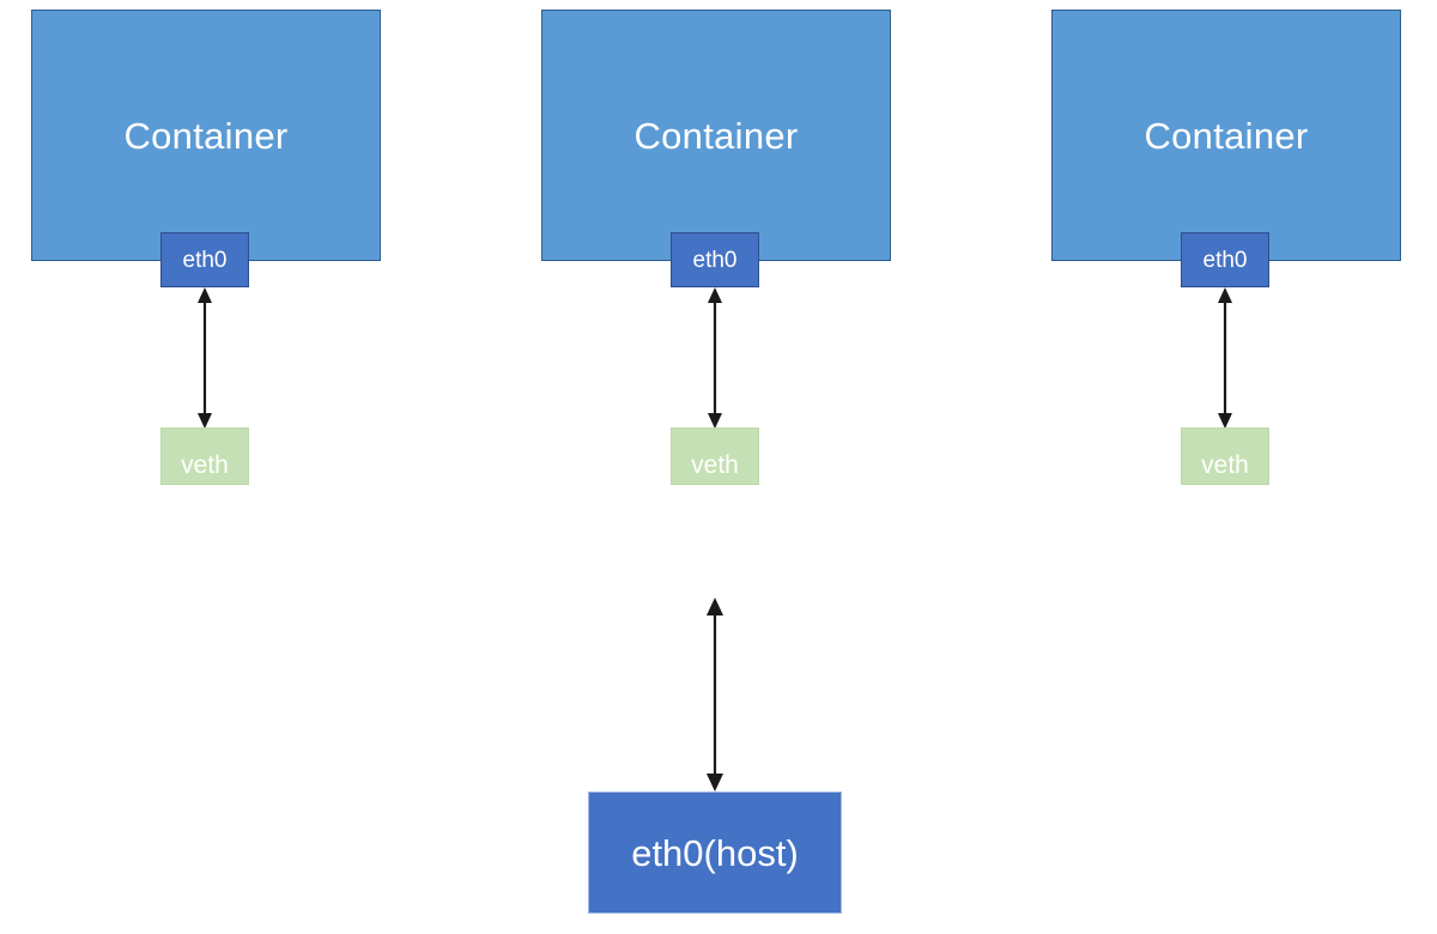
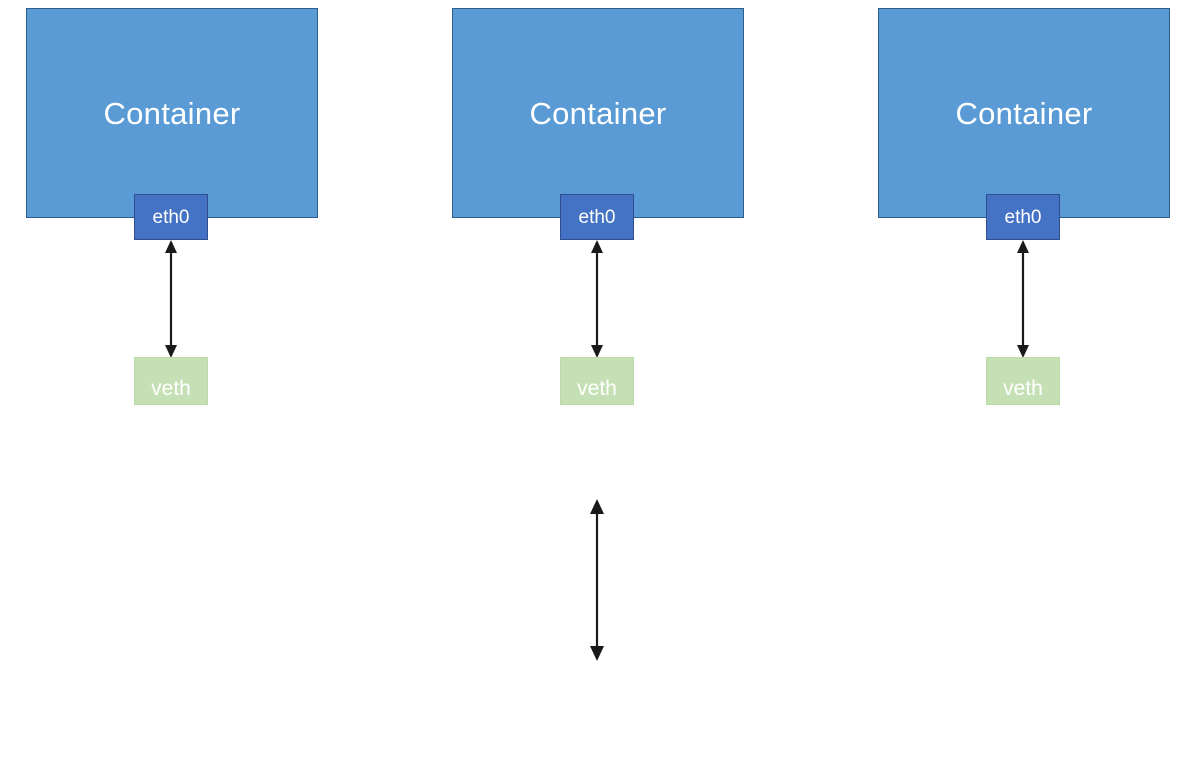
  Container
  Container
  Container
  eth0
  eth0
  eth0
  veth
  veth
  veth
- eth0(host)
